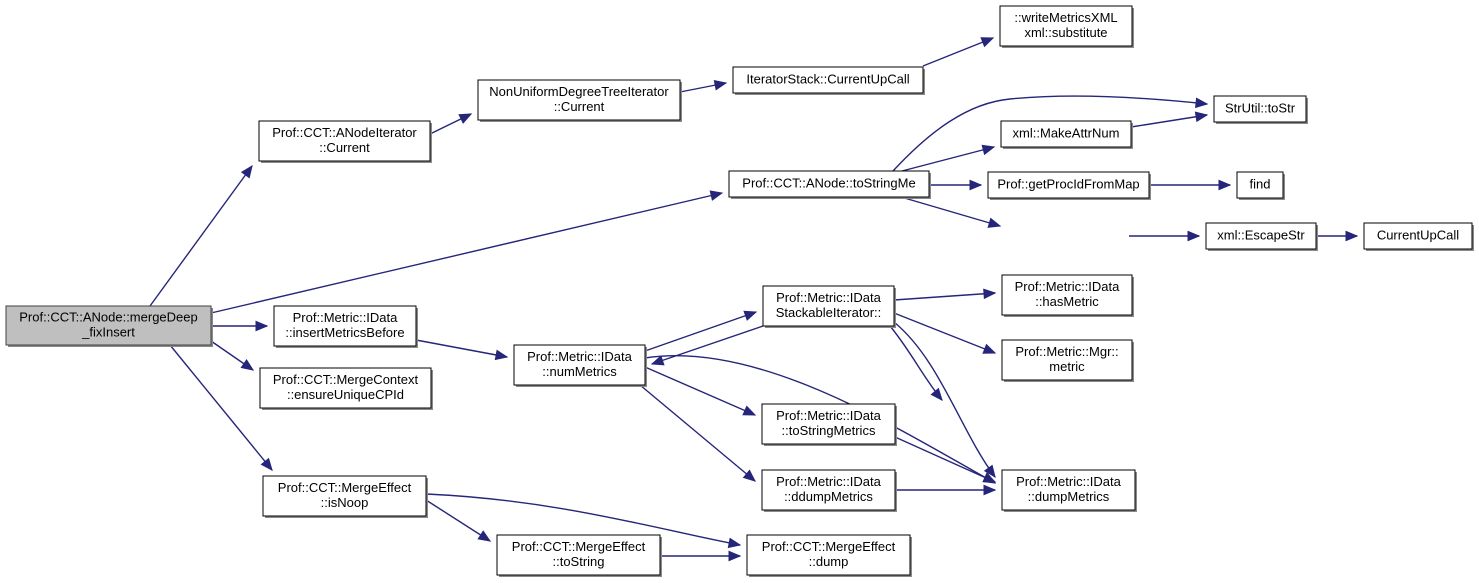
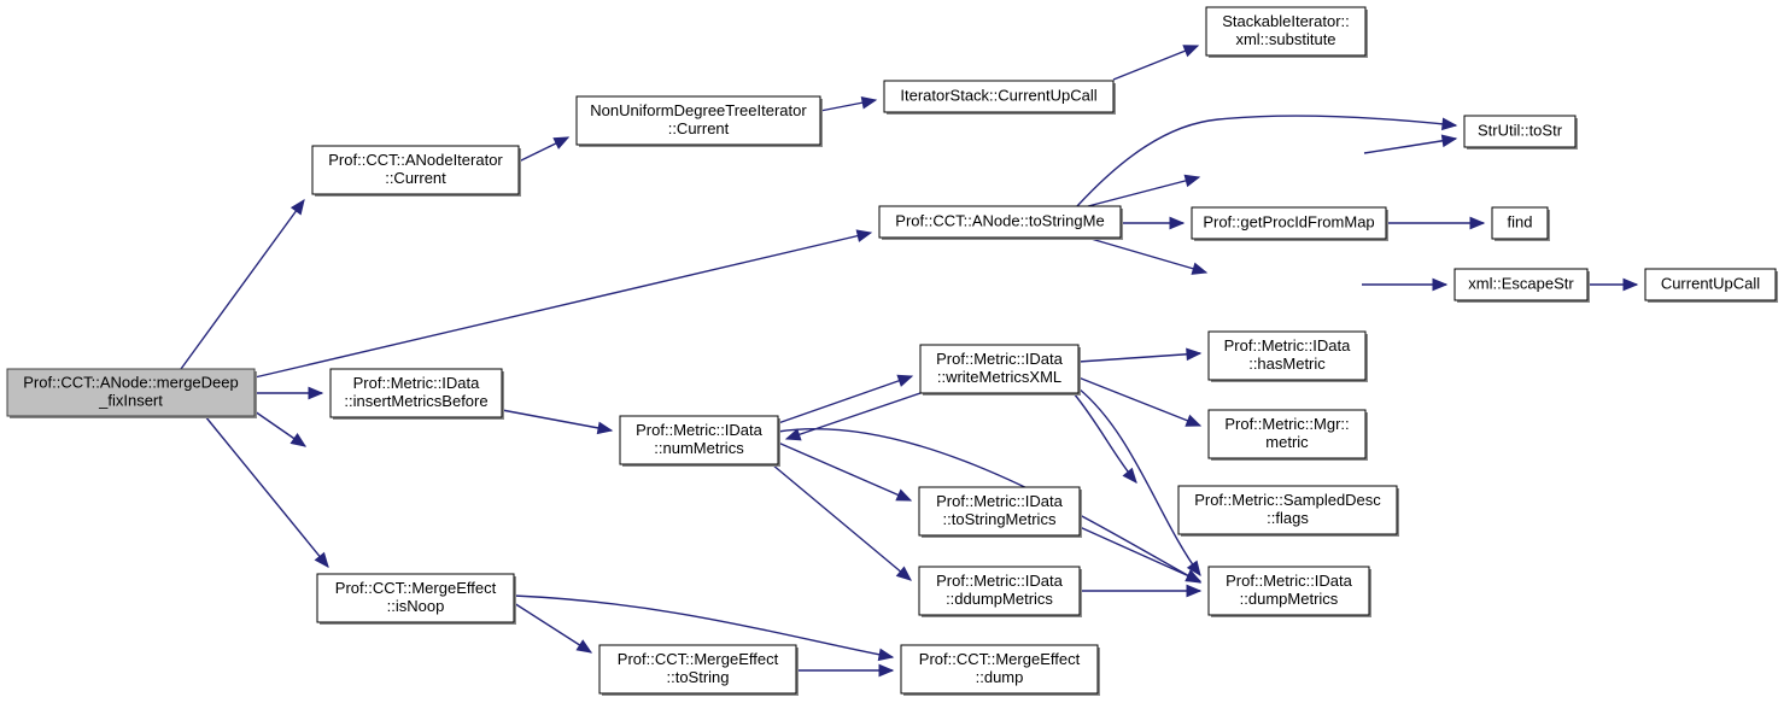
  Prof::CCT::ANode::mergeDeep
  _fixInsert
  Prof::CCT::ANodeIterator
  ::Current
  NonUniformDegreeTreeIterator
  ::Current
  IteratorStack::CurrentUpCall
- ::writeMetricsXML
+ StackableIterator::
  xml::substitute
  Prof::CCT::ANode::toStringMe
  StrUtil::toStr
- xml::MakeAttrNum
  Prof::getProcIdFromMap
  find
  xml::EscapeStr
  CurrentUpCall
  Prof::Metric::IData
  ::insertMetricsBefore
- Prof::CCT::MergeContext
- ::ensureUniqueCPId
  Prof::Metric::IData
  ::numMetrics
  Prof::Metric::IData
- StackableIterator::
+ ::writeMetricsXML
  Prof::Metric::IData
  ::hasMetric
  Prof::Metric::Mgr::
  metric
+ Prof::Metric::SampledDesc
+ ::flags
  Prof::Metric::IData
  ::toStringMetrics
  Prof::Metric::IData
  ::ddumpMetrics
  Prof::Metric::IData
  ::dumpMetrics
  Prof::CCT::MergeEffect
  ::isNoop
  Prof::CCT::MergeEffect
  ::toString
  Prof::CCT::MergeEffect
  ::dump
